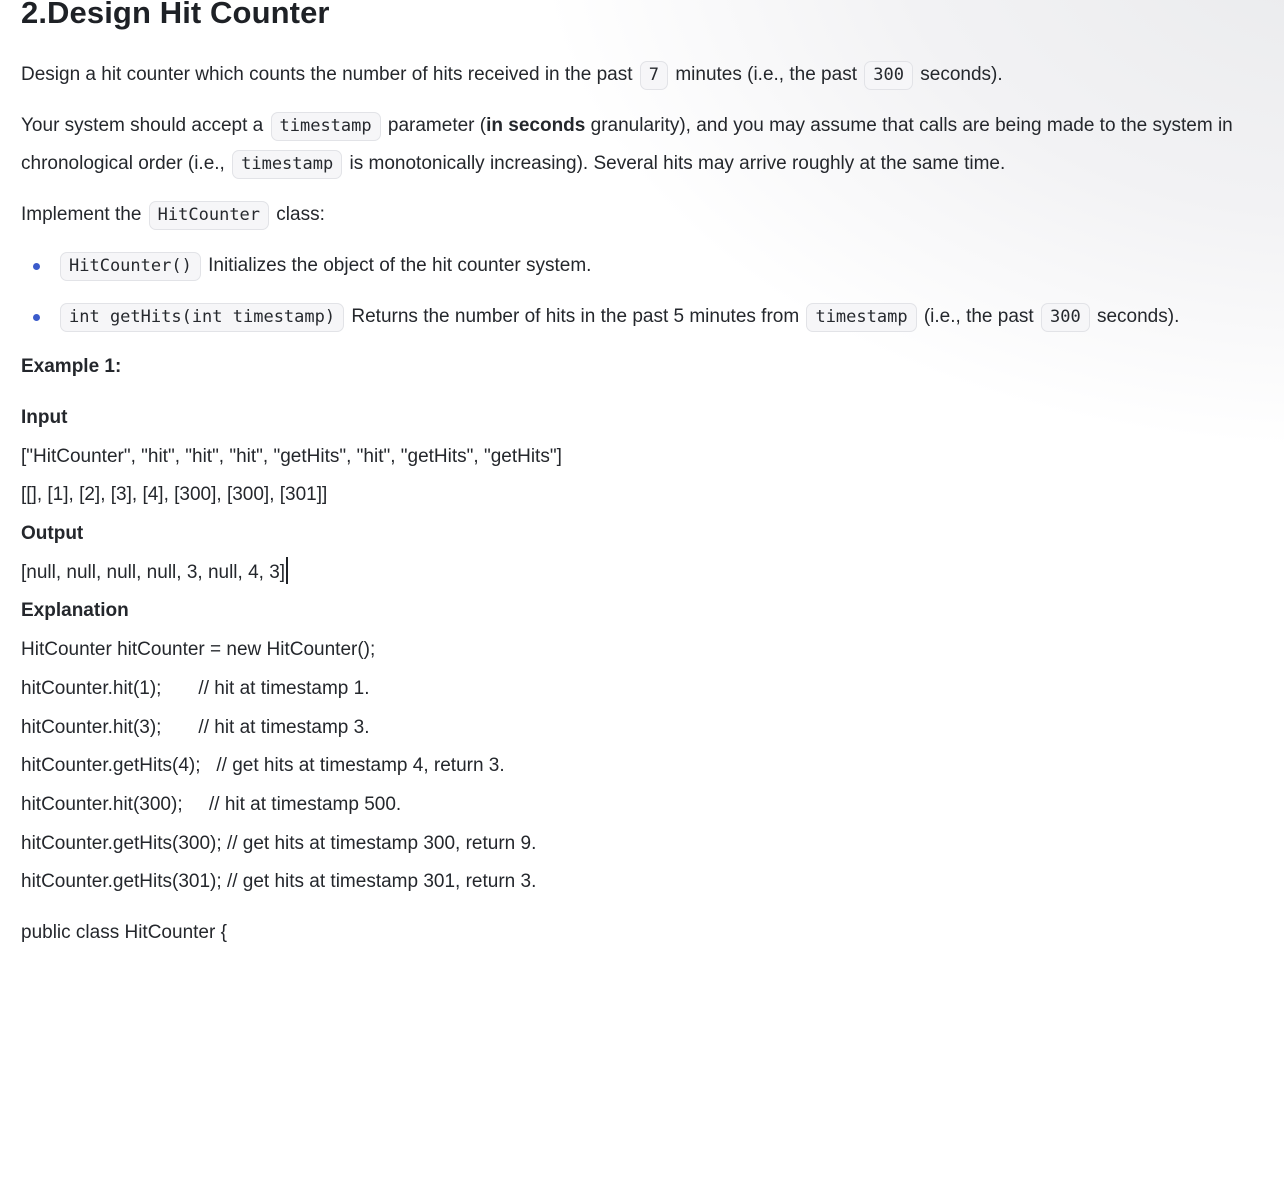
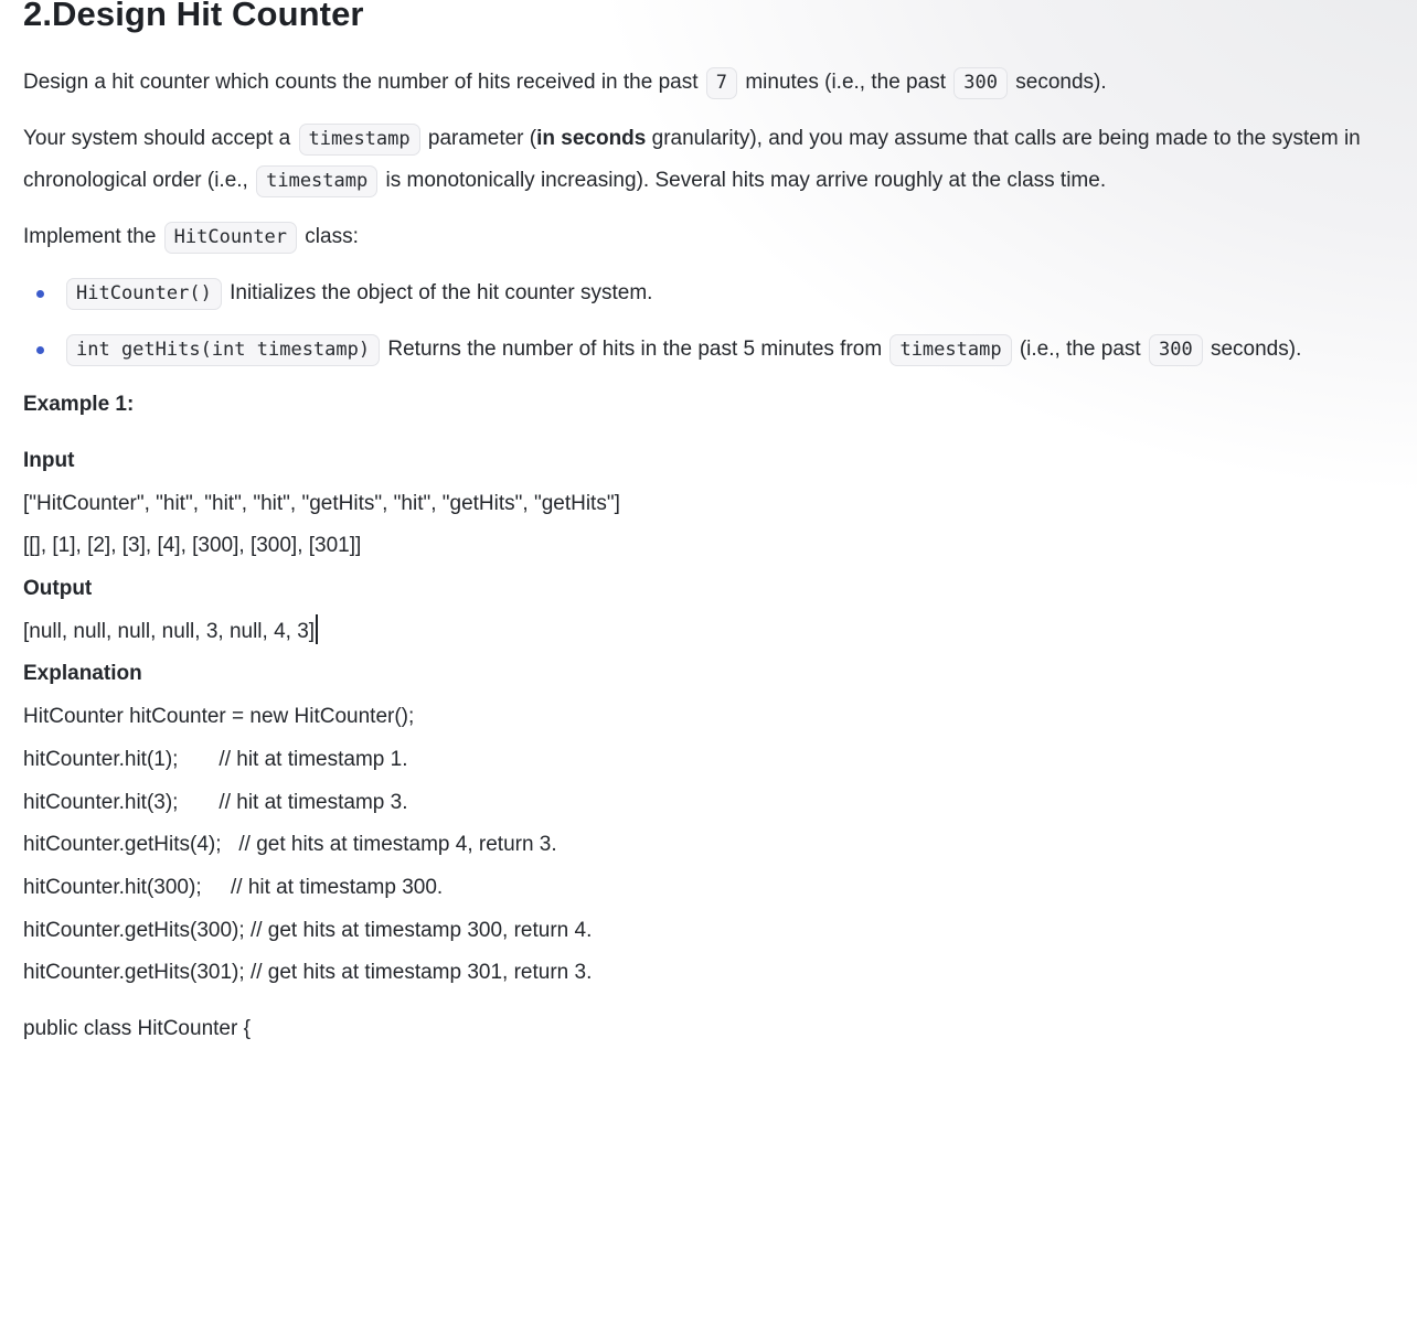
  2.Design Hit Counter
  Design a hit counter which counts the number of hits received in the past 7 minutes (i.e., the past 300 seconds).
- Your system should accept a timestamp parameter (in seconds granularity), and you may assume that calls are being made to the system in chronological order (i.e., timestamp is monotonically increasing). Several hits may arrive roughly at the same time.
+ Your system should accept a timestamp parameter (in seconds granularity), and you may assume that calls are being made to the system in chronological order (i.e., timestamp is monotonically increasing). Several hits may arrive roughly at the class time.
  Implement the HitCounter class:
  HitCounter() Initializes the object of the hit counter system.
  int getHits(int timestamp) Returns the number of hits in the past 5 minutes from timestamp (i.e., the past 300 seconds).
  Example 1:
  Input
  ["HitCounter", "hit", "hit", "hit", "getHits", "hit", "getHits", "getHits"]
  [[], [1], [2], [3], [4], [300], [300], [301]]
  Output
  [null, null, null, null, 3, null, 4, 3]
  Explanation
  HitCounter hitCounter = new HitCounter();
  hitCounter.hit(1); // hit at timestamp 1.
  hitCounter.hit(3); // hit at timestamp 3.
  hitCounter.getHits(4); // get hits at timestamp 4, return 3.
- hitCounter.hit(300); // hit at timestamp 500.
+ hitCounter.hit(300); // hit at timestamp 300.
- hitCounter.getHits(300); // get hits at timestamp 300, return 9.
+ hitCounter.getHits(300); // get hits at timestamp 300, return 4.
  hitCounter.getHits(301); // get hits at timestamp 301, return 3.
  public class HitCounter {
